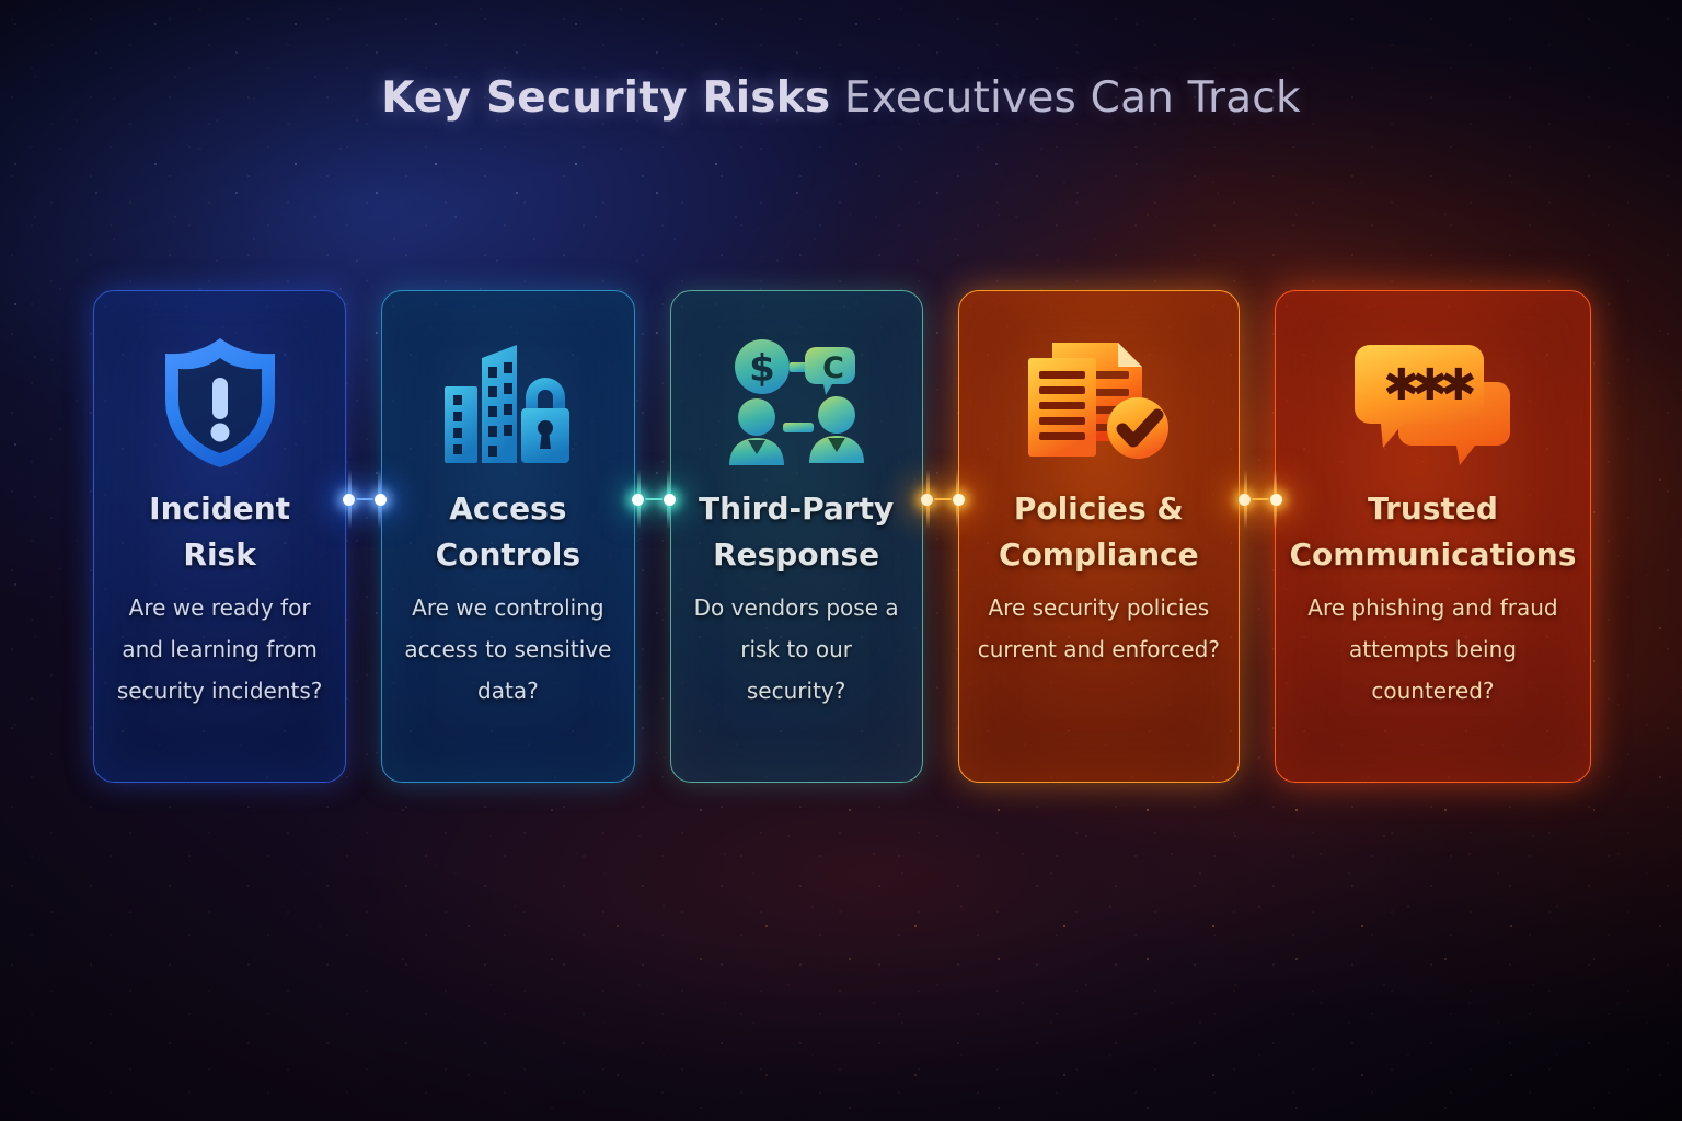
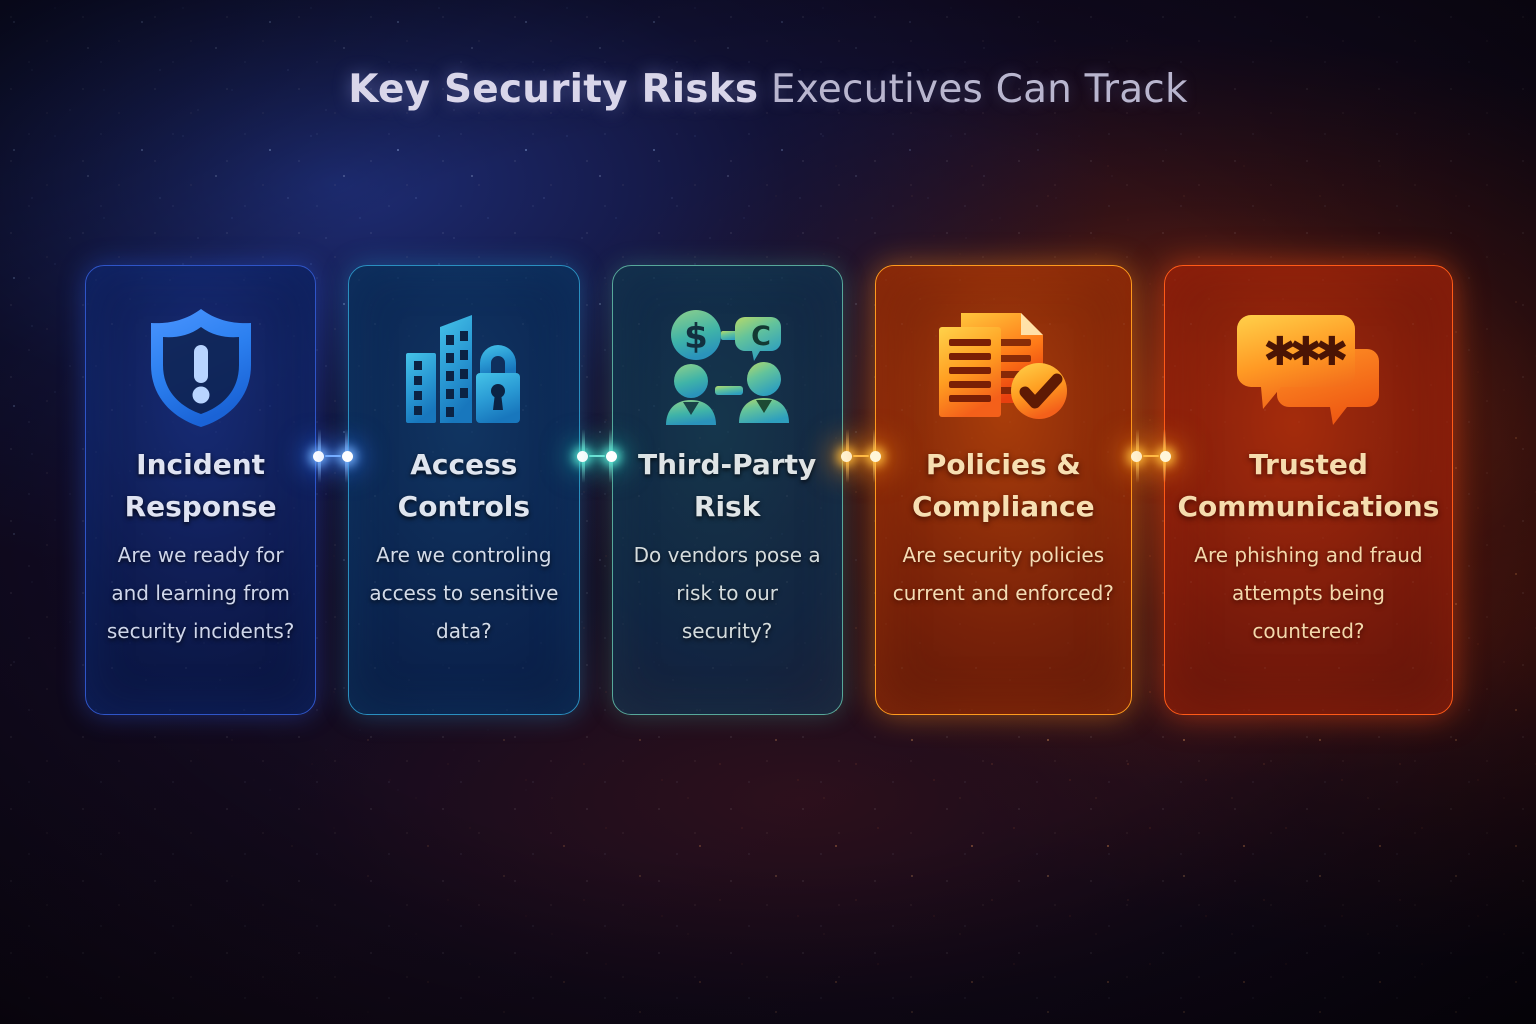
  Key Security Risks Executives Can Track
  Incident
- Risk
+ Response
  Are we ready for and learning from security incidents?
  Access
  Controls
  Are we controling access to sensitive data?
  $
  C
  Third-Party
- Response
+ Risk
  Do vendors pose a risk to our security?
  Policies &
  Compliance
  Are security policies current and enforced?
  ✱
  ✱
  ✱
  Trusted
  Communications
  Are phishing and fraud attempts being countered?
